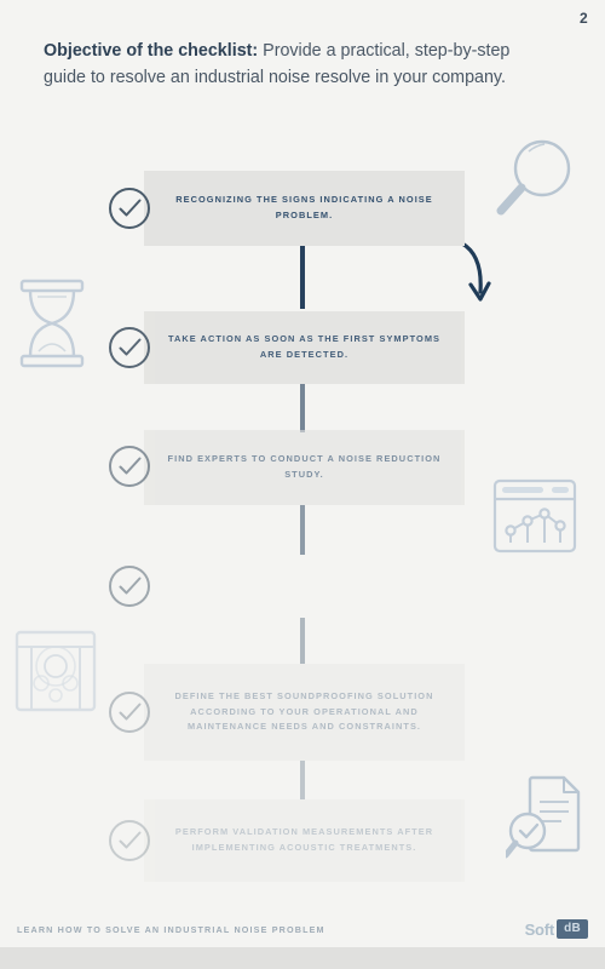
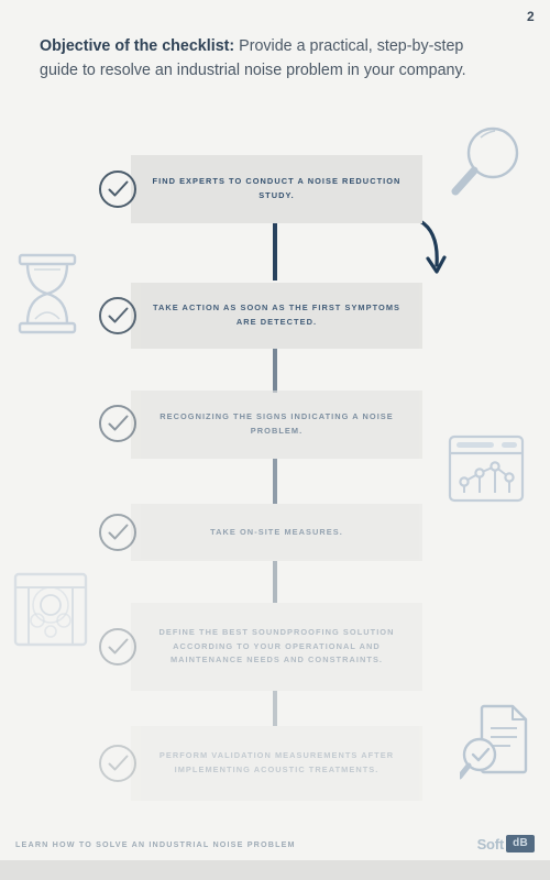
  2
- Objective of the checklist: Provide a practical, step-by-step guide to resolve an industrial noise resolve in your company.
+ Objective of the checklist: Provide a practical, step-by-step guide to resolve an industrial noise problem in your company.
- RECOGNIZING THE SIGNS INDICATING A NOISE PROBLEM.
+ FIND EXPERTS TO CONDUCT A NOISE REDUCTION STUDY.
  TAKE ACTION AS SOON AS THE FIRST SYMPTOMS ARE DETECTED.
- FIND EXPERTS TO CONDUCT A NOISE REDUCTION STUDY.
+ RECOGNIZING THE SIGNS INDICATING A NOISE PROBLEM.
+ TAKE ON-SITE MEASURES.
  DEFINE THE BEST SOUNDPROOFING SOLUTION ACCORDING TO YOUR OPERATIONAL AND MAINTENANCE NEEDS AND CONSTRAINTS.
  PERFORM VALIDATION MEASUREMENTS AFTER IMPLEMENTING ACOUSTIC TREATMENTS.
  LEARN HOW TO SOLVE AN INDUSTRIAL NOISE PROBLEM
  Soft
  dB
